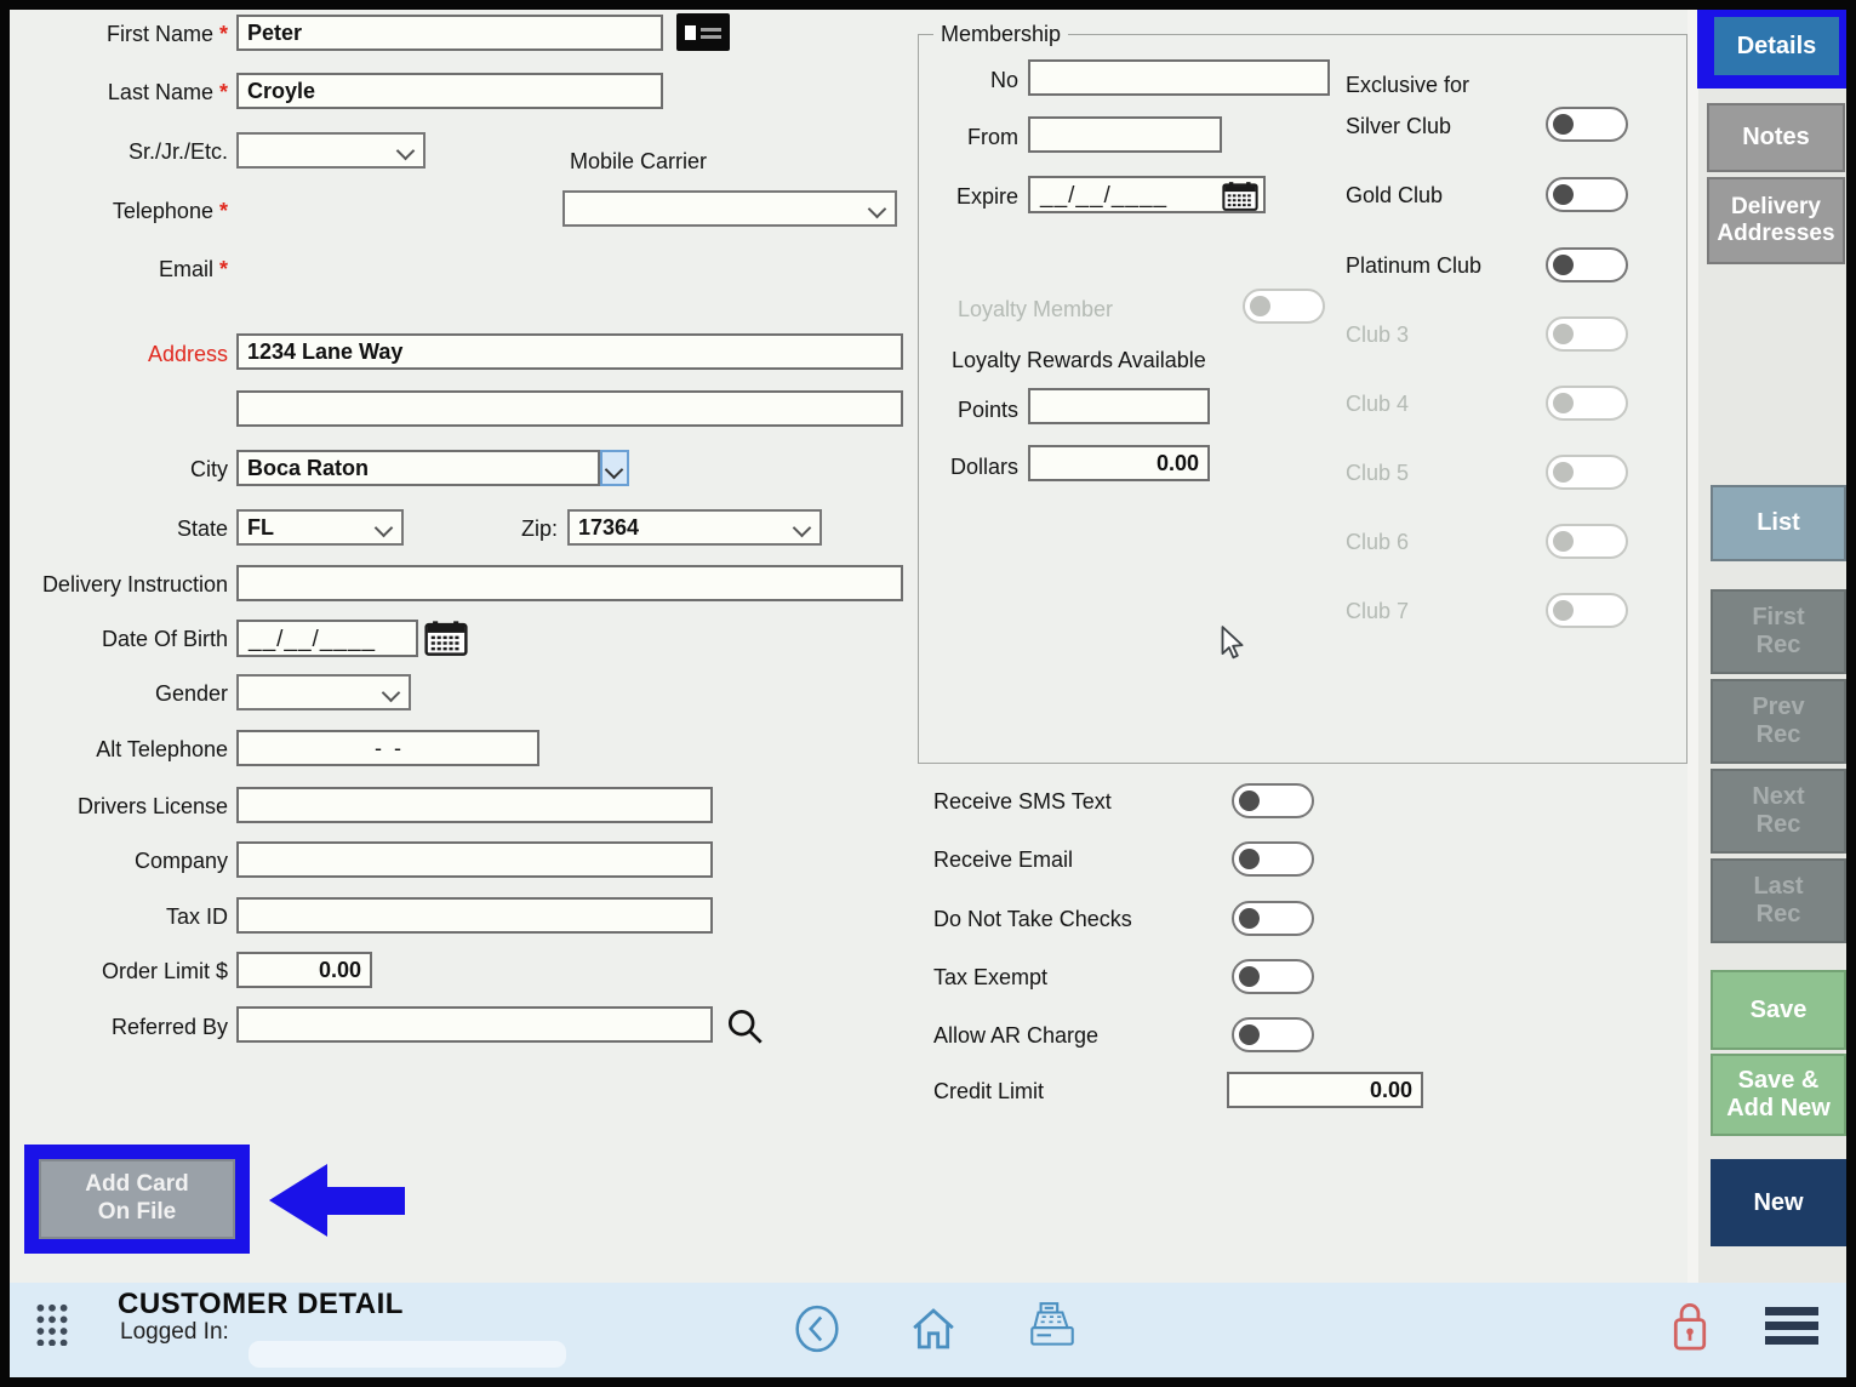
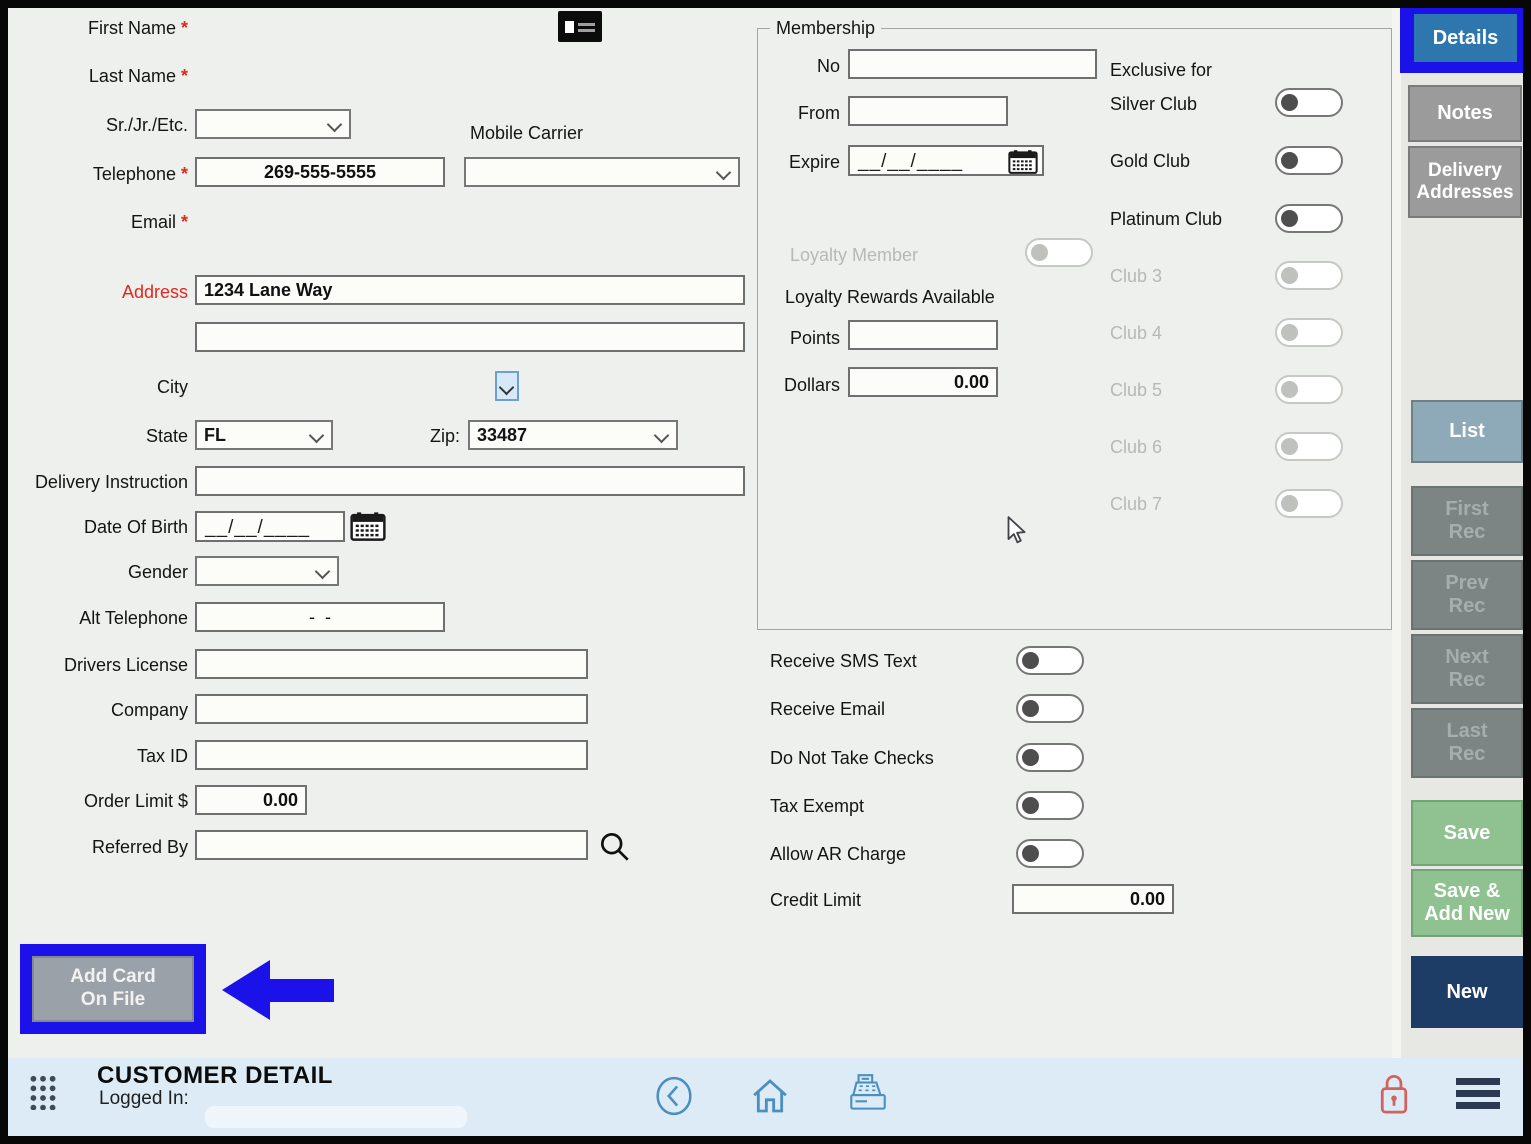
  First Name *
- Peter
  Last Name *
- Croyle
  Sr./Jr./Etc.
  Mobile Carrier
  Telephone *
+ 269-555-5555
  Email *
  Address
  1234 Lane Way
  City
- Boca Raton
  State
  FL
  Zip:
- 17364
+ 33487
  Delivery Instruction
  Date Of Birth
  __/__/____
  Gender
  Alt Telephone
  - -
  Drivers License
  Company
  Tax ID
  Order Limit $
  0.00
  Referred By
  Membership
  No
  From
  Expire
  __/__/____
  Exclusive for
  Silver Club
  Gold Club
  Platinum Club
  Loyalty Member
  Club 3
  Loyalty Rewards Available
  Points
  Club 4
  Dollars
  0.00
  Club 5
  Club 6
  Club 7
  Receive SMS Text
  Receive Email
  Do Not Take Checks
  Tax Exempt
  Allow AR Charge
  Credit Limit
  0.00
  Add Card
  On File
  Details
  Notes
  Delivery
  Addresses
  List
  First
  Rec
  Prev
  Rec
  Next
  Rec
  Last
  Rec
  Save
  Save &
  Add New
  New
  CUSTOMER DETAIL
  Logged In:
